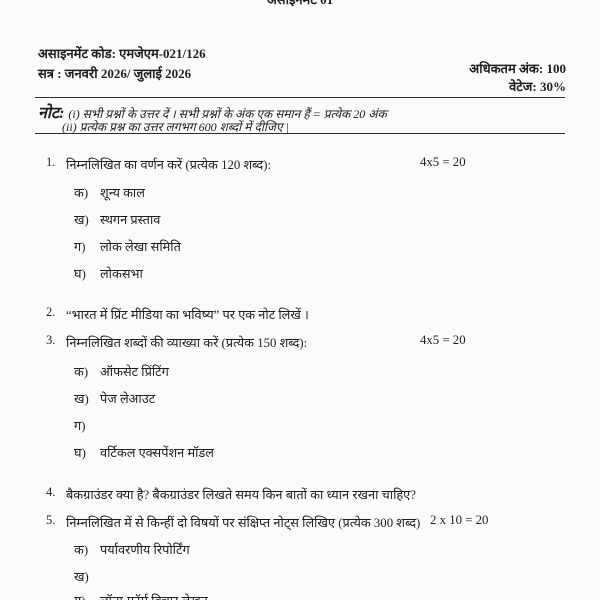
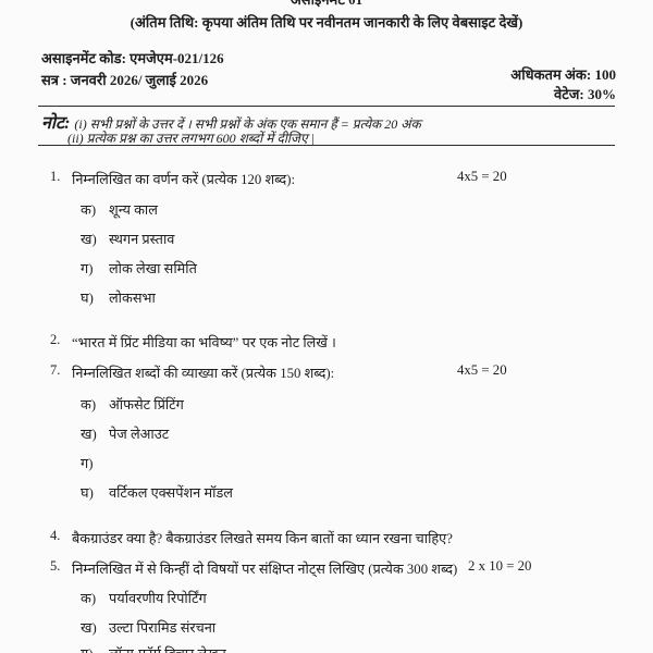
+ (अंतिम तिथि: कृपया अंतिम तिथि पर नवीनतम जानकारी के लिए वेबसाइट देखें)
  असाइनमेंट कोड: एमजेएम-021/126
  सत्र : जनवरी 2026/ जुलाई 2026
  अधिकतम अंक: 100
  वेटेज: 30%
  नोट: (i) सभी प्रश्नों के उत्तर दें । सभी प्रश्नों के अंक एक समान हैं = प्रत्येक 20 अंक
  (ii) प्रत्येक प्रश्न का उत्तर लगभग 600 शब्दों में दीजिए |
  1.
  निम्नलिखित का वर्णन करें (प्रत्येक 120 शब्द):
  4x5 = 20
  क)
  शून्य काल
  ख)
  स्थगन प्रस्ताव
  ग)
  लोक लेखा समिति
  घ)
  लोकसभा
  2.
  “भारत में प्रिंट मीडिया का भविष्य” पर एक नोट लिखें ।
- 3.
+ 7.
  निम्नलिखित शब्दों की व्याख्या करें (प्रत्येक 150 शब्द):
  4x5 = 20
  क)
  ऑफसेट प्रिंटिंग
  ख)
  पेज लेआउट
  ग)
  घ)
  वर्टिकल एक्सपेंशन मॉडल
  4.
  बैकग्राउंडर क्या है? बैकग्राउंडर लिखते समय किन बातों का ध्यान रखना चाहिए?
  5.
  निम्नलिखित में से किन्हीं दो विषयों पर संक्षिप्त नोट्स लिखिए (प्रत्येक 300 शब्द)
  2 x 10 = 20
  क)
  पर्यावरणीय रिपोर्टिंग
  ख)
+ उल्टा पिरामिड संरचना
